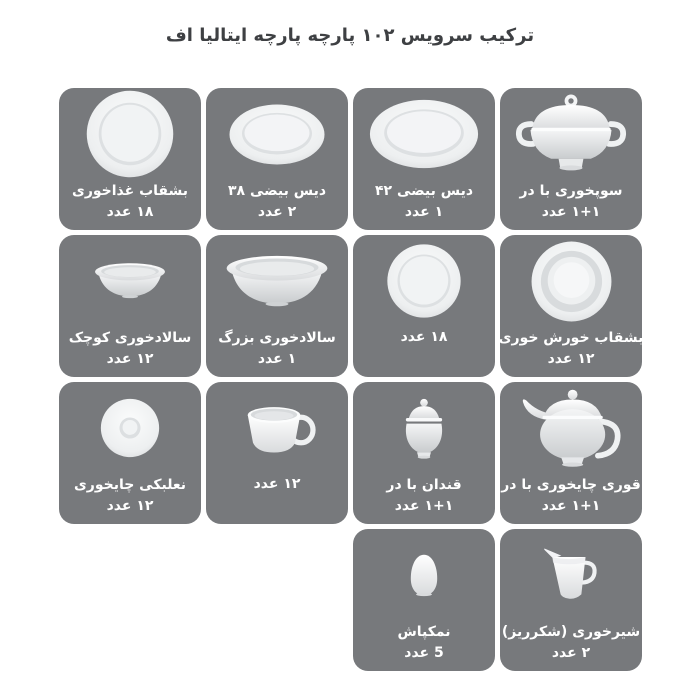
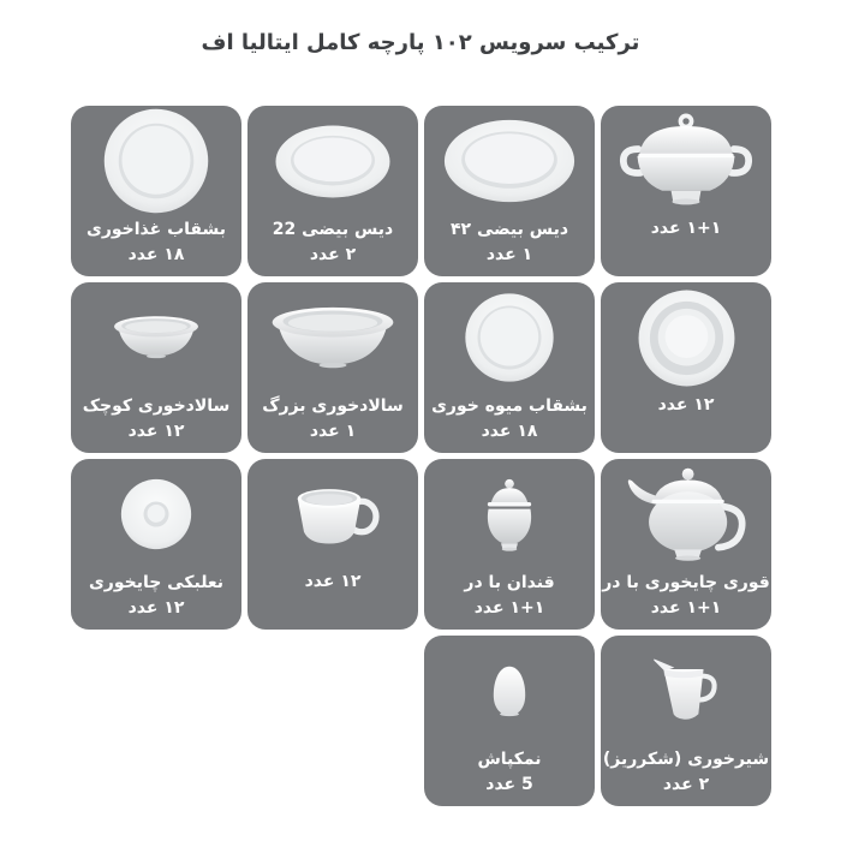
- ترکیب سرویس ۱۰۲ پارچه پارچه ایتالیا اف
+ ترکیب سرویس ۱۰۲ پارچه کامل ایتالیا اف
- سوپخوری با در
  ۱+۱ عدد
  دیس بیضی ۴۲
  ۱ عدد
- دیس بیضی ۳۸
+ دیس بیضی 22
  ۲ عدد
  بشقاب غذاخوری
  ۱۸ عدد
- بشقاب خورش خوری
  ۱۲ عدد
+ بشقاب میوه خوری
  ۱۸ عدد
  سالادخوری بزرگ
  ۱ عدد
  سالادخوری کوچک
  ۱۲ عدد
  قوری چایخوری با در
  ۱+۱ عدد
  قندان با در
  ۱+۱ عدد
  ۱۲ عدد
  نعلبکی چایخوری
  ۱۲ عدد
  شیرخوری (شکرریز)
  ۲ عدد
  نمکپاش
  5 عدد
